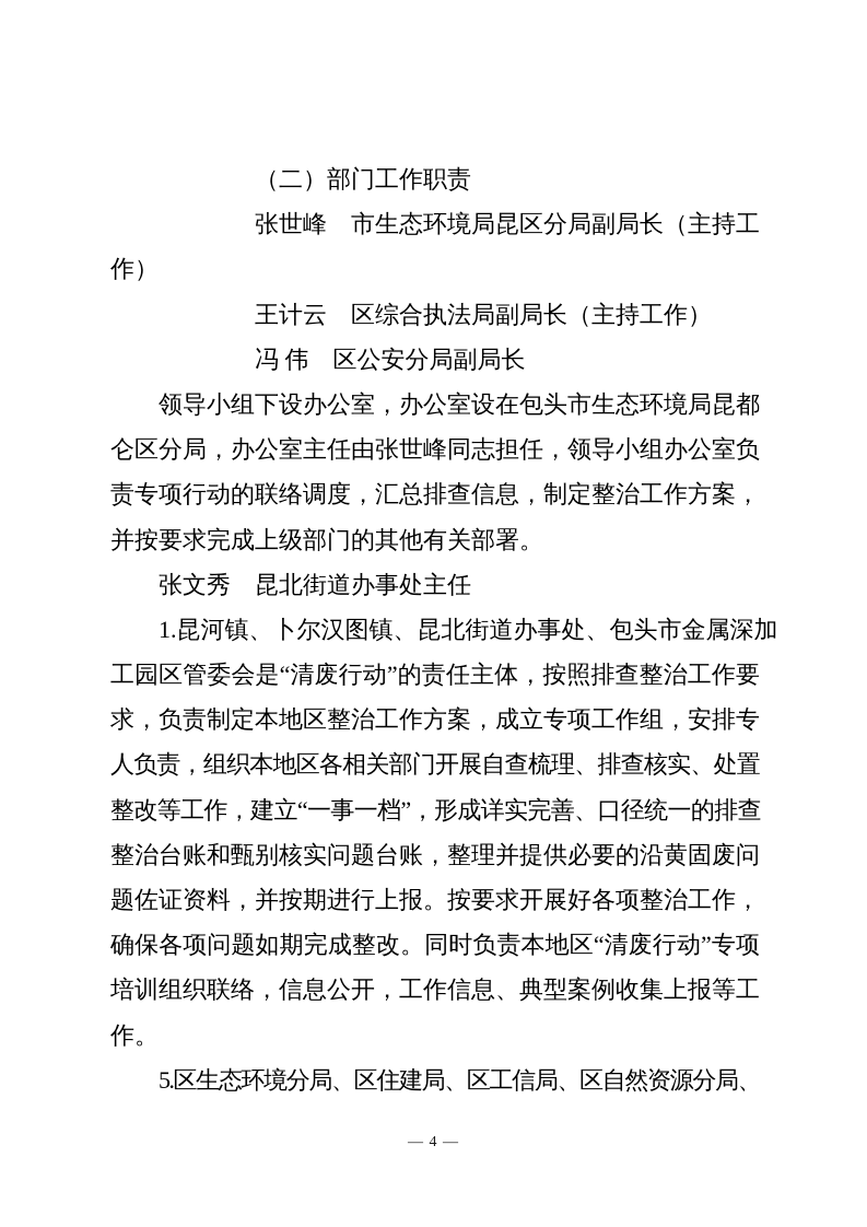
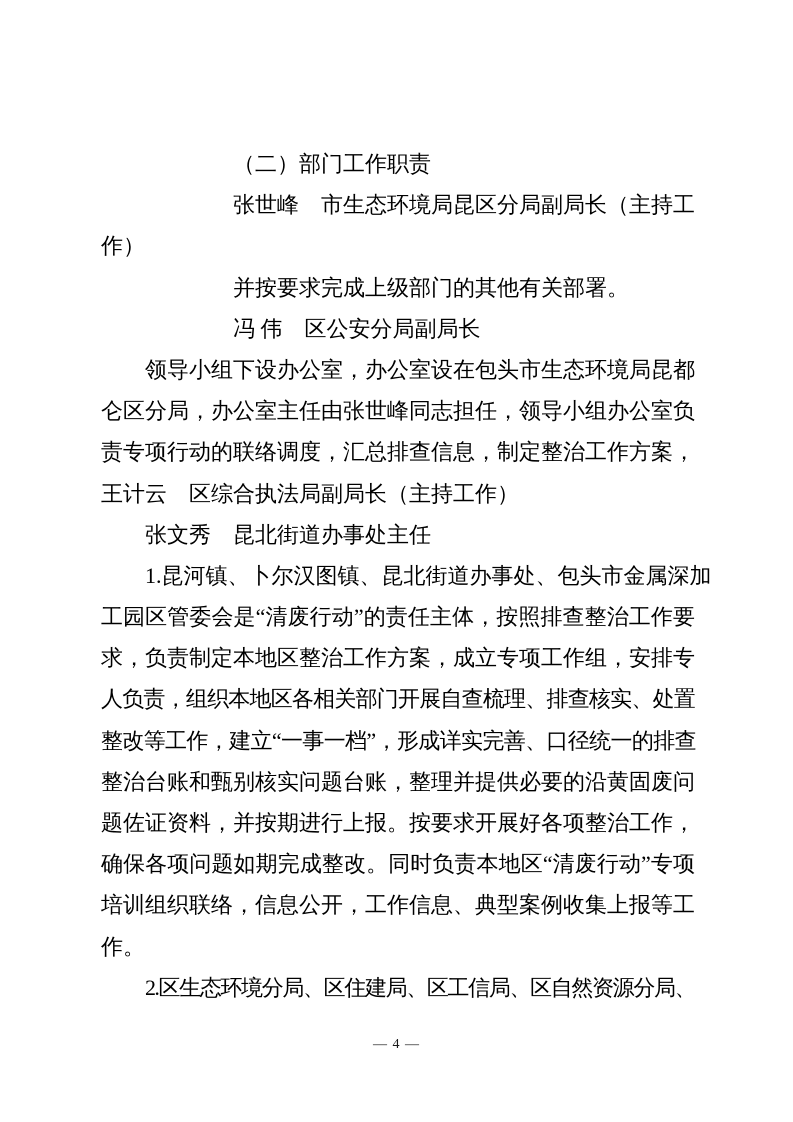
  （二）部门工作职责
  张世峰 市生态环境局昆区分局副局长（主持工
  作）
- 王计云 区综合执法局副局长（主持工作）
+ 并按要求完成上级部门的其他有关部署。
  冯 伟 区公安分局副局长
  领导小组下设办公室，办公室设在包头市生态环境局昆都
  仑区分局，办公室主任由张世峰同志担任，领导小组办公室负
  责专项行动的联络调度，汇总排查信息，制定整治工作方案，
- 并按要求完成上级部门的其他有关部署。
+ 王计云 区综合执法局副局长（主持工作）
  张文秀 昆北街道办事处主任
  1.昆河镇、卜尔汉图镇、昆北街道办事处、包头市金属深加
  工园区管委会是“清废行动”的责任主体，按照排查整治工作要
  求，负责制定本地区整治工作方案，成立专项工作组，安排专
  人负责，组织本地区各相关部门开展自查梳理、排查核实、处置
  整改等工作，建立“一事一档”，形成详实完善、口径统一的排查
  整治台账和甄别核实问题台账，整理并提供必要的沿黄固废问
  题佐证资料，并按期进行上报。按要求开展好各项整治工作，
  确保各项问题如期完成整改。同时负责本地区“清废行动”专项
  培训组织联络，信息公开，工作信息、典型案例收集上报等工
  作。
- 5.区生态环境分局、区住建局、区工信局、区自然资源分局、
+ 2.区生态环境分局、区住建局、区工信局、区自然资源分局、
  — 4 —
